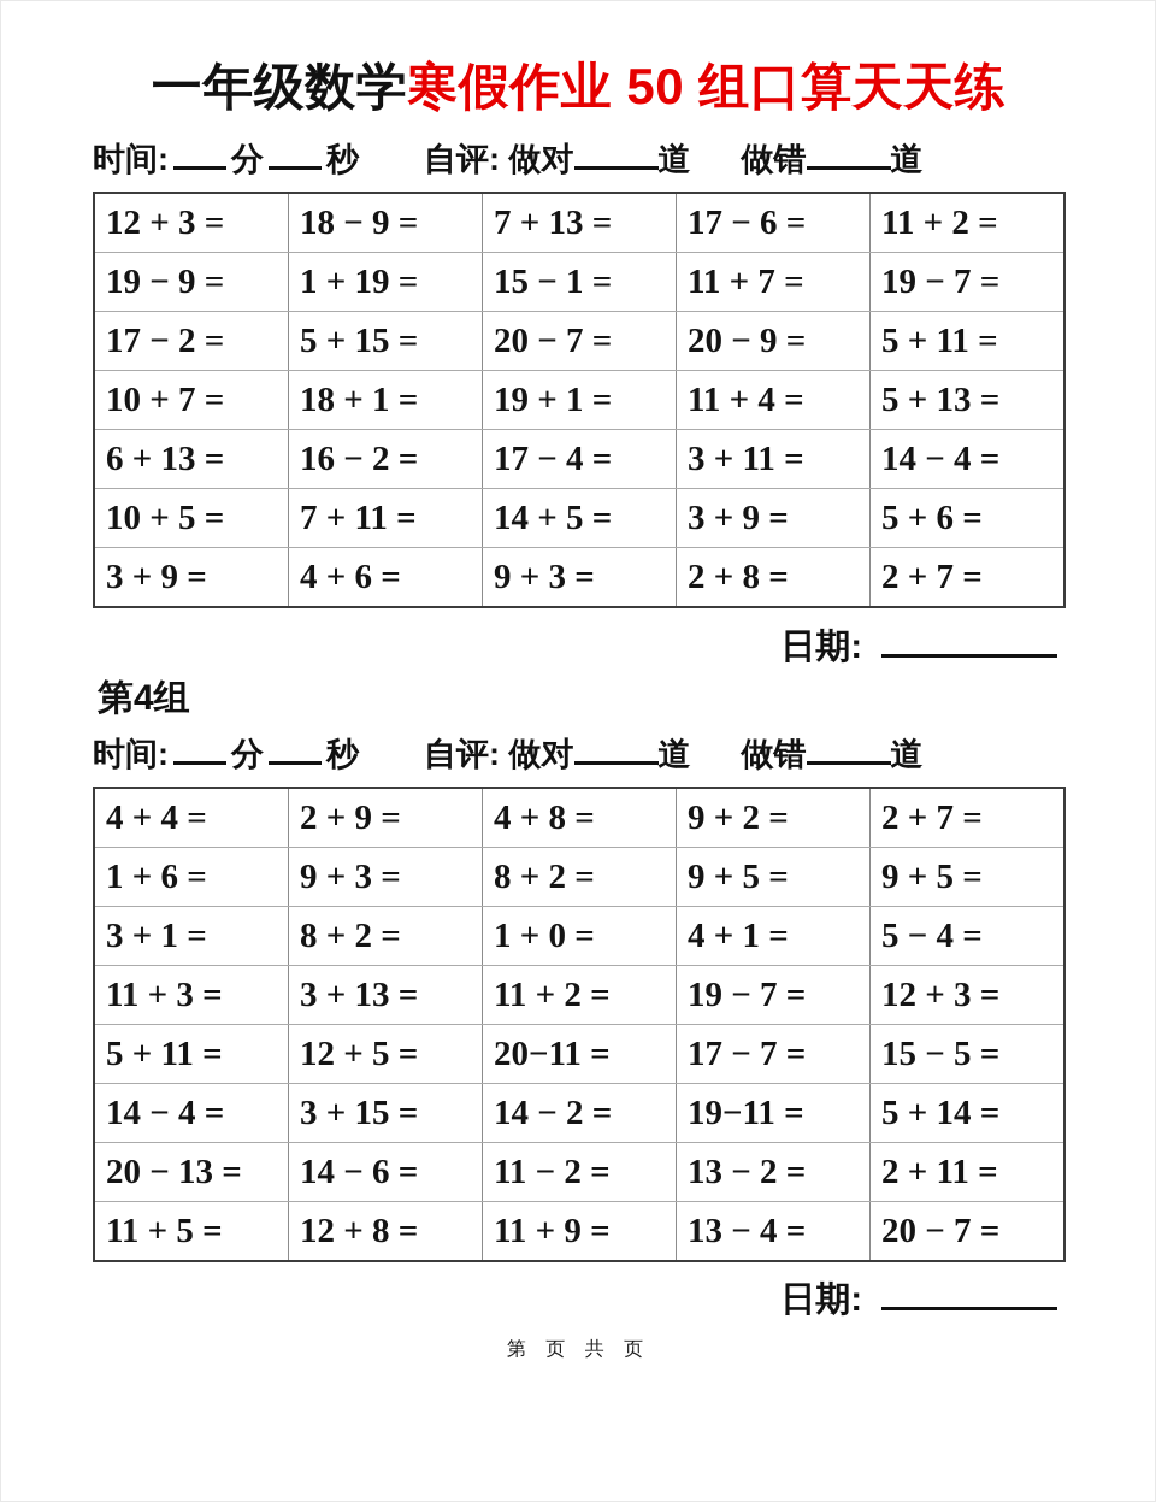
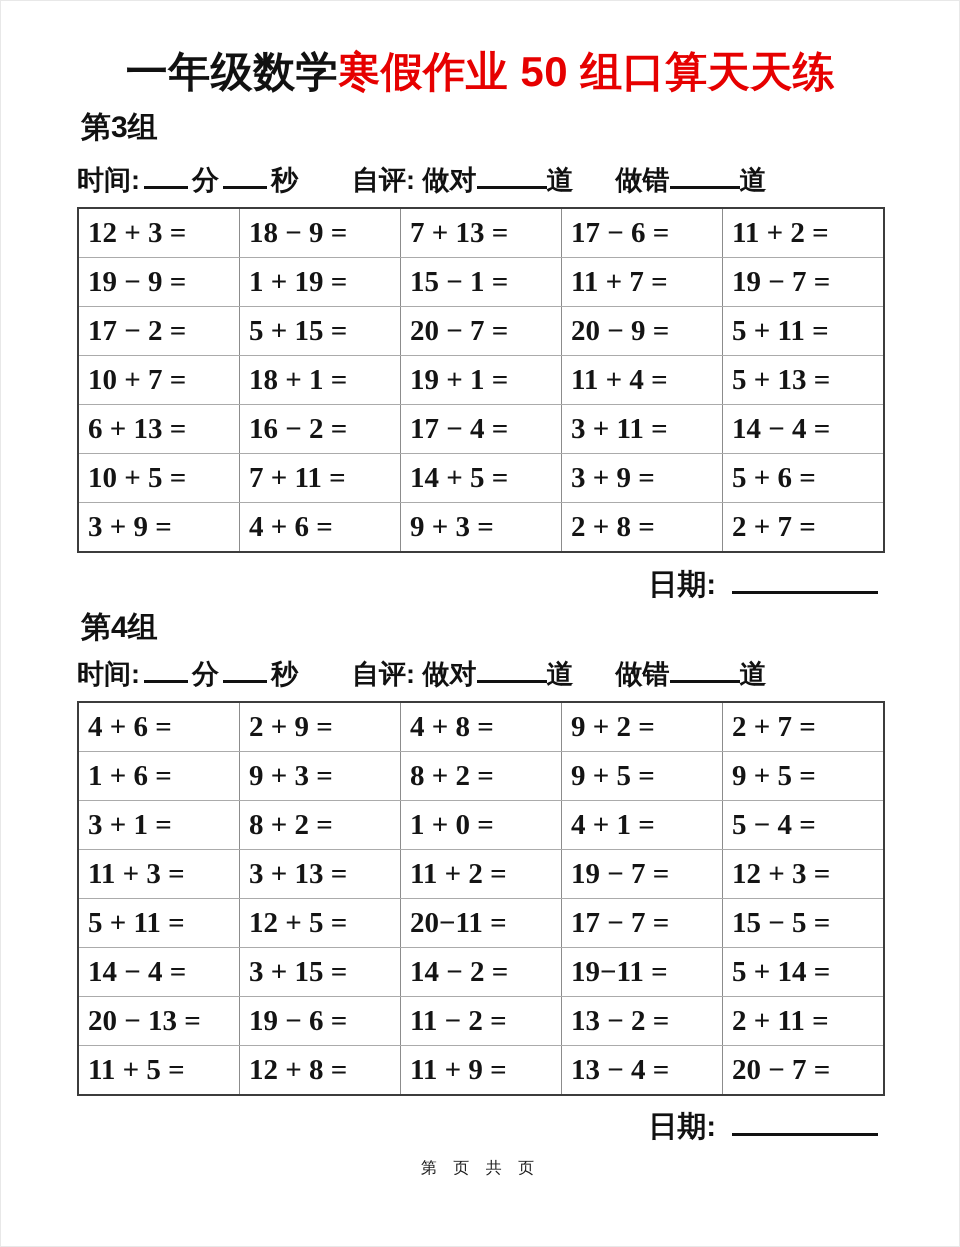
  一年级数学寒假作业 50 组口算天天练
+ 第3组
  时间:
  分
  秒
  自评: 做对
  道
  做错
  道
  12 + 3 =	18 − 9 =	7 + 13 =	17 − 6 =	11 + 2 =
  19 − 9 =	1 + 19 =	15 − 1 =	11 + 7 =	19 − 7 =
  17 − 2 =	5 + 15 =	20 − 7 =	20 − 9 =	5 + 11 =
  10 + 7 =	18 + 1 =	19 + 1 =	11 + 4 =	5 + 13 =
  6 + 13 =	16 − 2 =	17 − 4 =	3 + 11 =	14 − 4 =
  10 + 5 =	7 + 11 =	14 + 5 =	3 + 9 =	5 + 6 =
  3 + 9 =	4 + 6 =	9 + 3 =	2 + 8 =	2 + 7 =
  日期:
  第4组
  时间:
  分
  秒
  自评: 做对
  道
  做错
  道
- 4 + 4 =	2 + 9 =	4 + 8 =	9 + 2 =	2 + 7 =
+ 4 + 6 =	2 + 9 =	4 + 8 =	9 + 2 =	2 + 7 =
  1 + 6 =	9 + 3 =	8 + 2 =	9 + 5 =	9 + 5 =
  3 + 1 =	8 + 2 =	1 + 0 =	4 + 1 =	5 − 4 =
  11 + 3 =	3 + 13 =	11 + 2 =	19 − 7 =	12 + 3 =
  5 + 11 =	12 + 5 =	20−11 =	17 − 7 =	15 − 5 =
  14 − 4 =	3 + 15 =	14 − 2 =	19−11 =	5 + 14 =
- 20 − 13 =	14 − 6 =	11 − 2 =	13 − 2 =	2 + 11 =
+ 20 − 13 =	19 − 6 =	11 − 2 =	13 − 2 =	2 + 11 =
  11 + 5 =	12 + 8 =	11 + 9 =	13 − 4 =	20 − 7 =
  日期:
  第 页 共 页
